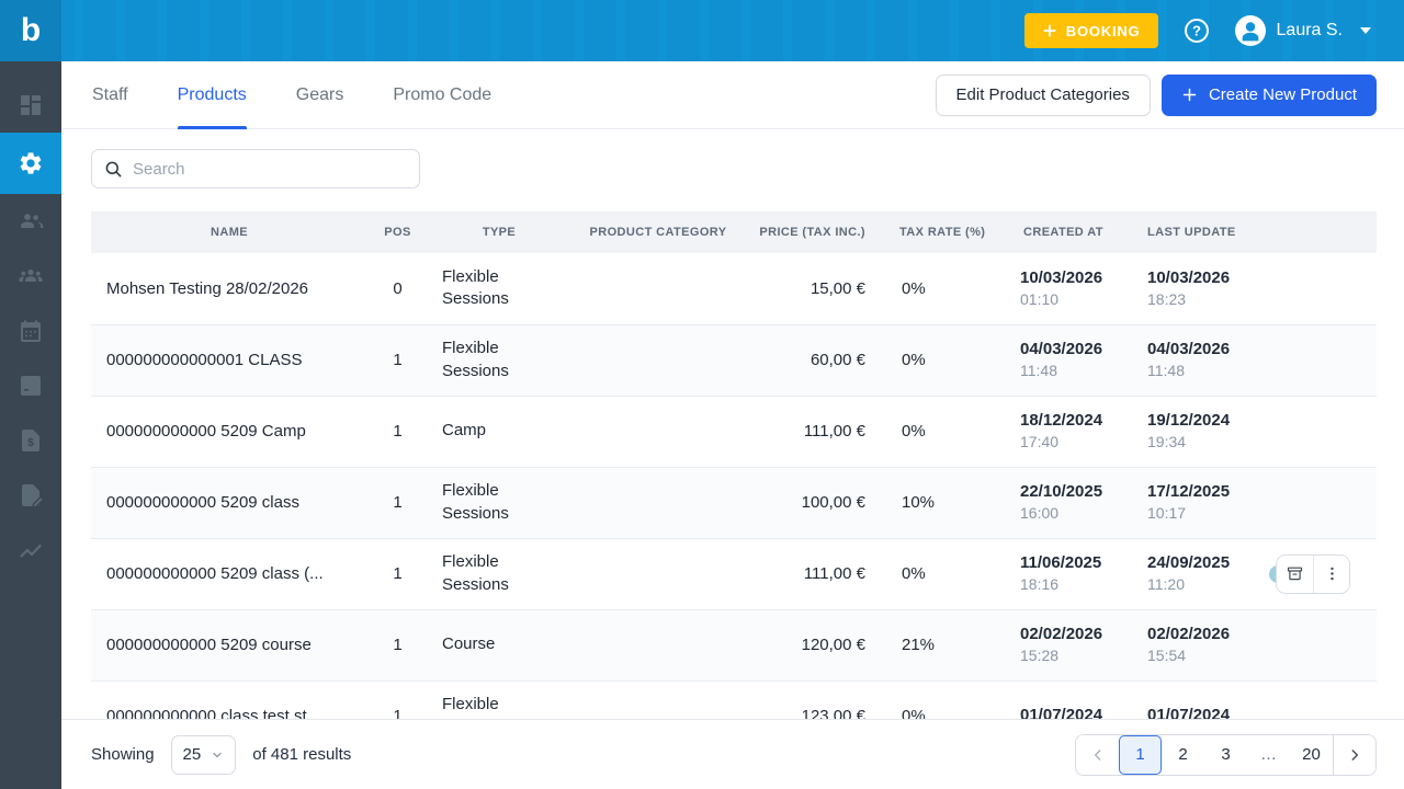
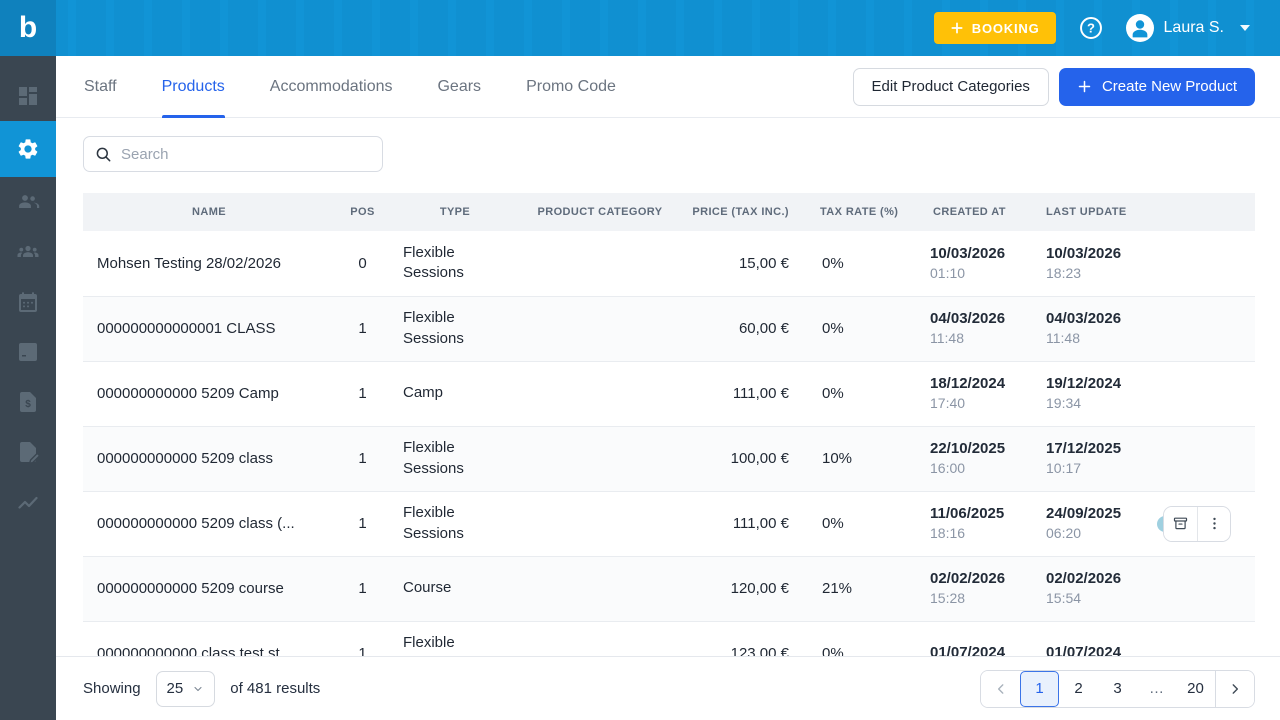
  b
  BOOKING
  ?
  Laura S.
  $
  Staff
  Products
+ Accommodations
  Gears
  Promo Code
  Edit Product Categories
  Create New Product
  Search
  NAME	POS	TYPE	PRODUCT CATEGORY	PRICE (TAX INC.)	TAX RATE (%)	CREATED AT	LAST UPDATE
  Mohsen Testing 28/02/2026	0	Flexible Sessions		15,00 €	0%	10/03/2026 01:10	10/03/2026 18:23
  000000000000001 CLASS	1	Flexible Sessions		60,00 €	0%	04/03/2026 11:48	04/03/2026 11:48
  000000000000 5209 Camp	1	Camp		111,00 €	0%	18/12/2024 17:40	19/12/2024 19:34
  000000000000 5209 class	1	Flexible Sessions		100,00 €	10%	22/10/2025 16:00	17/12/2025 10:17
- 000000000000 5209 class (...	1	Flexible Sessions		111,00 €	0%	11/06/2025 18:16	24/09/2025 11:20
+ 000000000000 5209 class (...	1	Flexible Sessions		111,00 €	0%	11/06/2025 18:16	24/09/2025 06:20
  000000000000 5209 course	1	Course		120,00 €	21%	02/02/2026 15:28	02/02/2026 15:54
  000000000000 class test st	1	Flexible		123,00 €	0%	01/07/2024	01/07/2024
  Showing
  25
  of 481 results
  1
  2
  3
  …
  20
